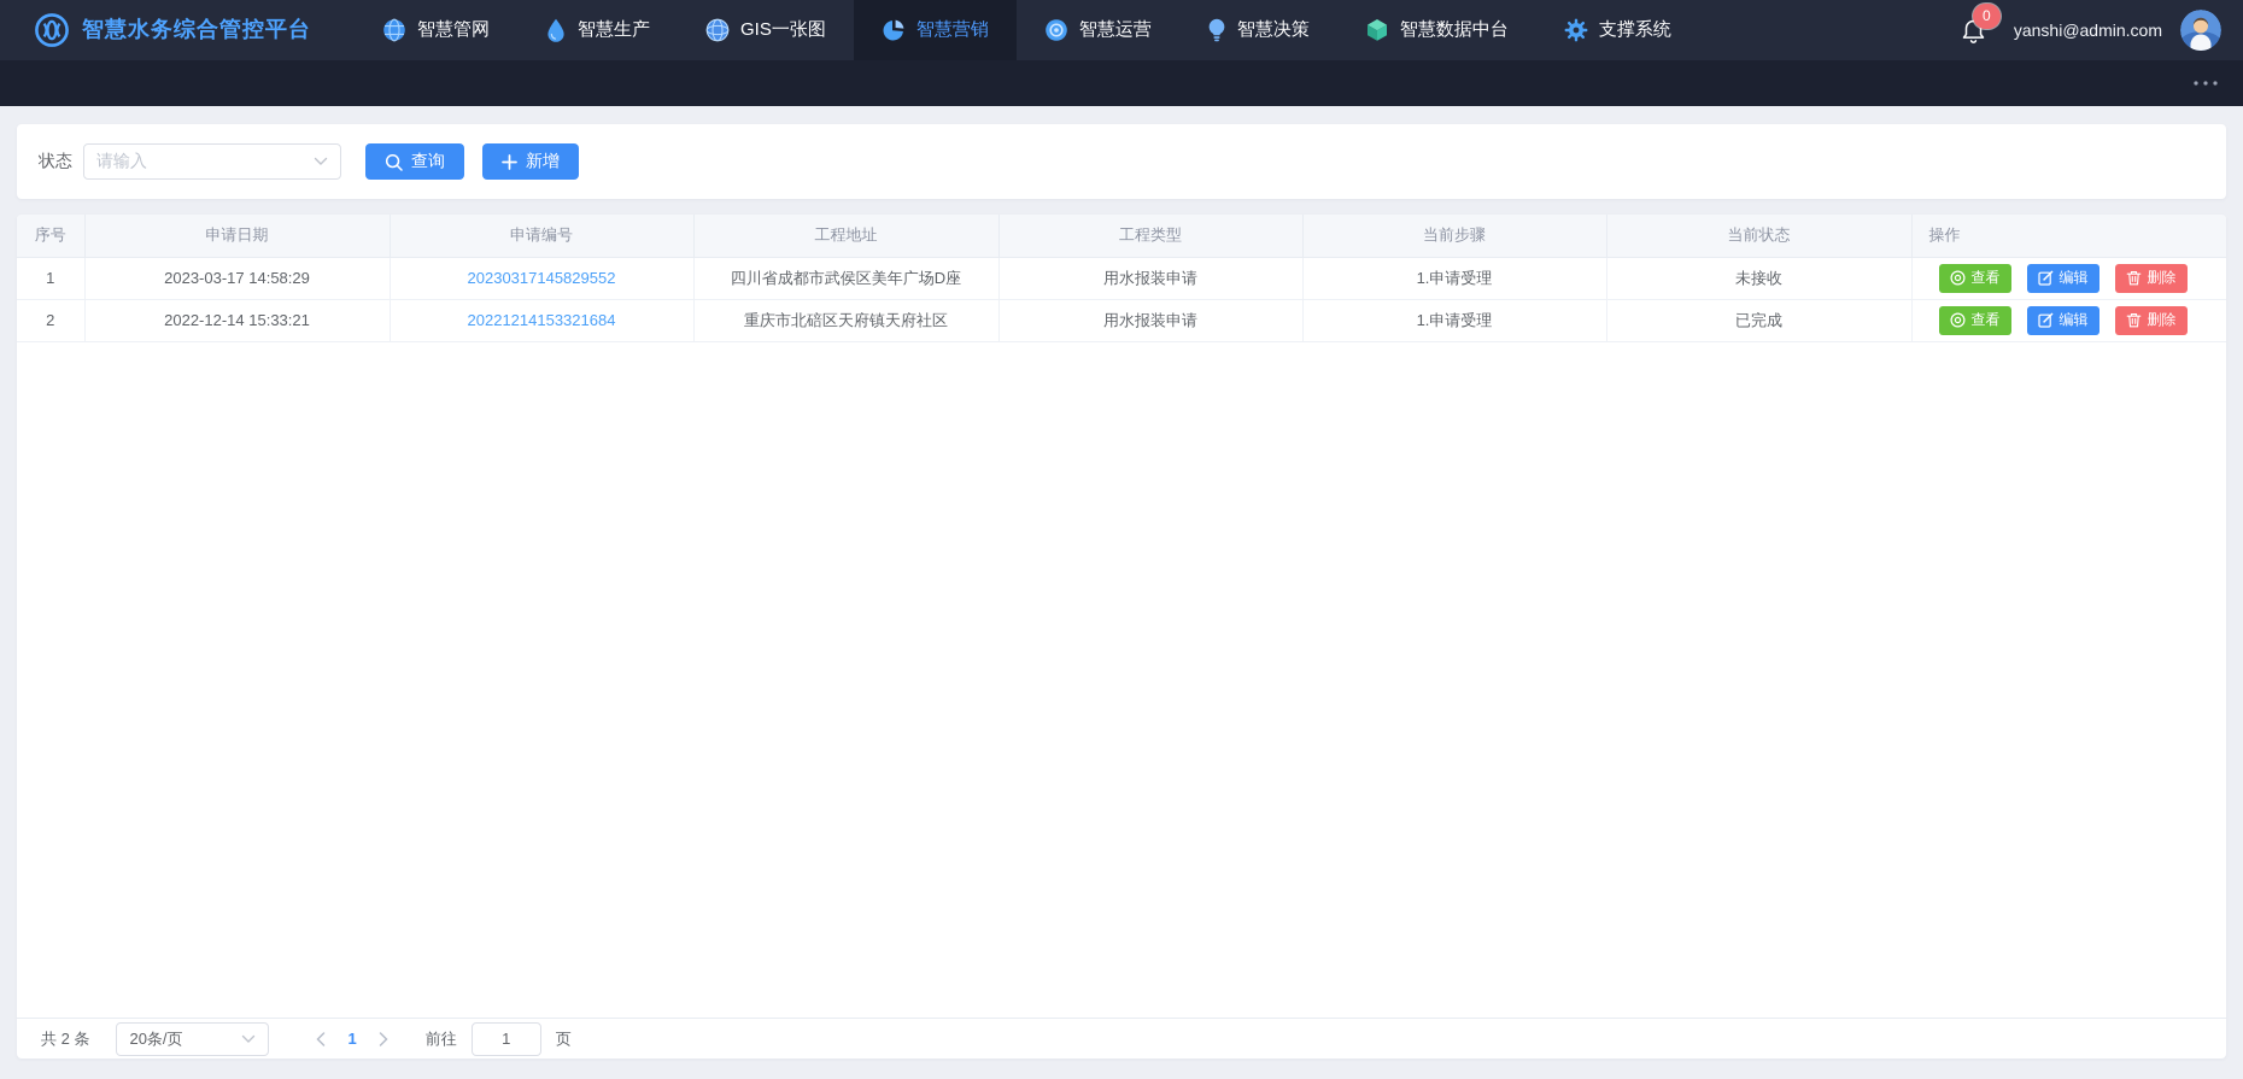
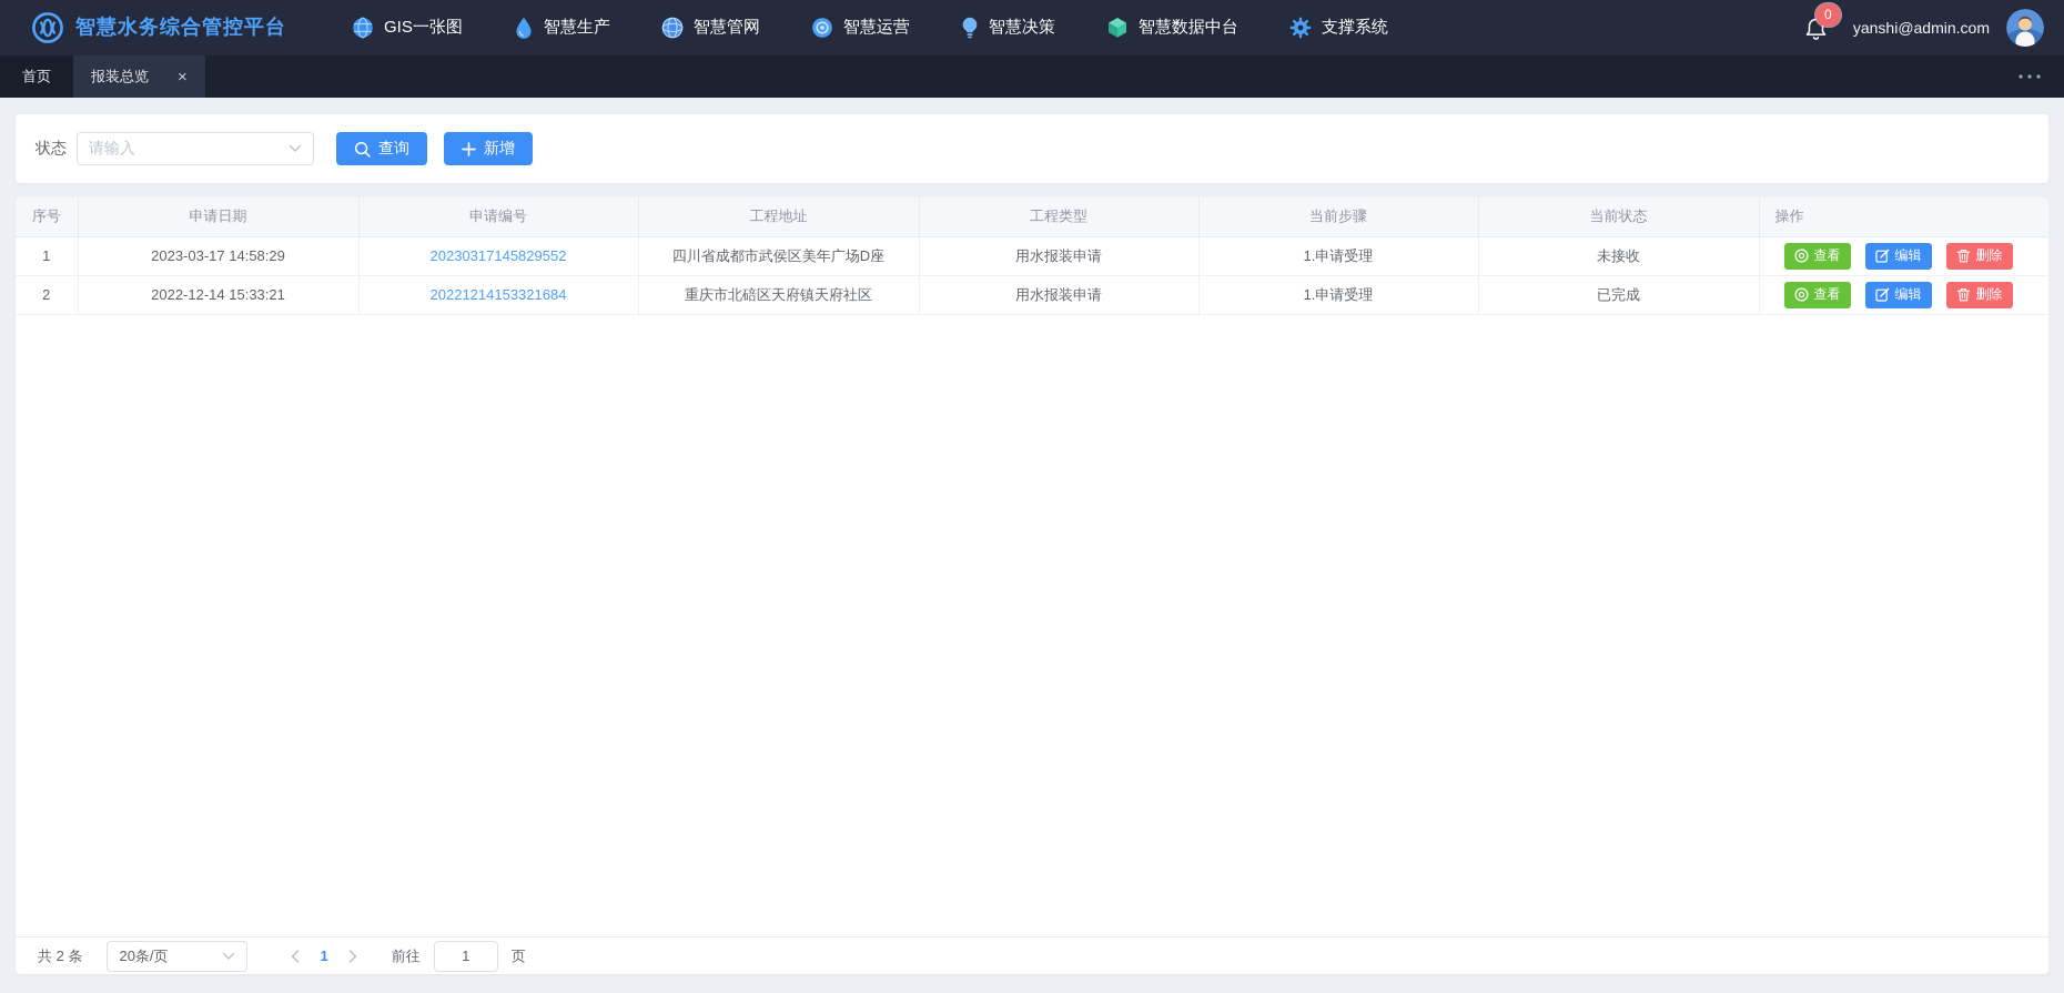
  智慧水务综合管控平台
- 智慧管网
+ GIS一张图
  智慧生产
- GIS一张图
+ 智慧管网
- 智慧营销
  智慧运营
  智慧决策
  智慧数据中台
  支撑系统
  0
  yanshi@admin.com
+ 首页
+ 报装总览
+ ×
  状态
  请输入
  查询
  新增
  序号	申请日期	申请编号	工程地址	工程类型	当前步骤	当前状态	操作
  1	2023-03-17 14:58:29	20230317145829552	四川省成都市武侯区美年广场D座	用水报装申请	1.申请受理	未接收	查看 编辑 删除
  2	2022-12-14 15:33:21	20221214153321684	重庆市北碚区天府镇天府社区	用水报装申请	1.申请受理	已完成	查看 编辑 删除
  共 2 条
  20条/页
  1
  前往
  1
  页
